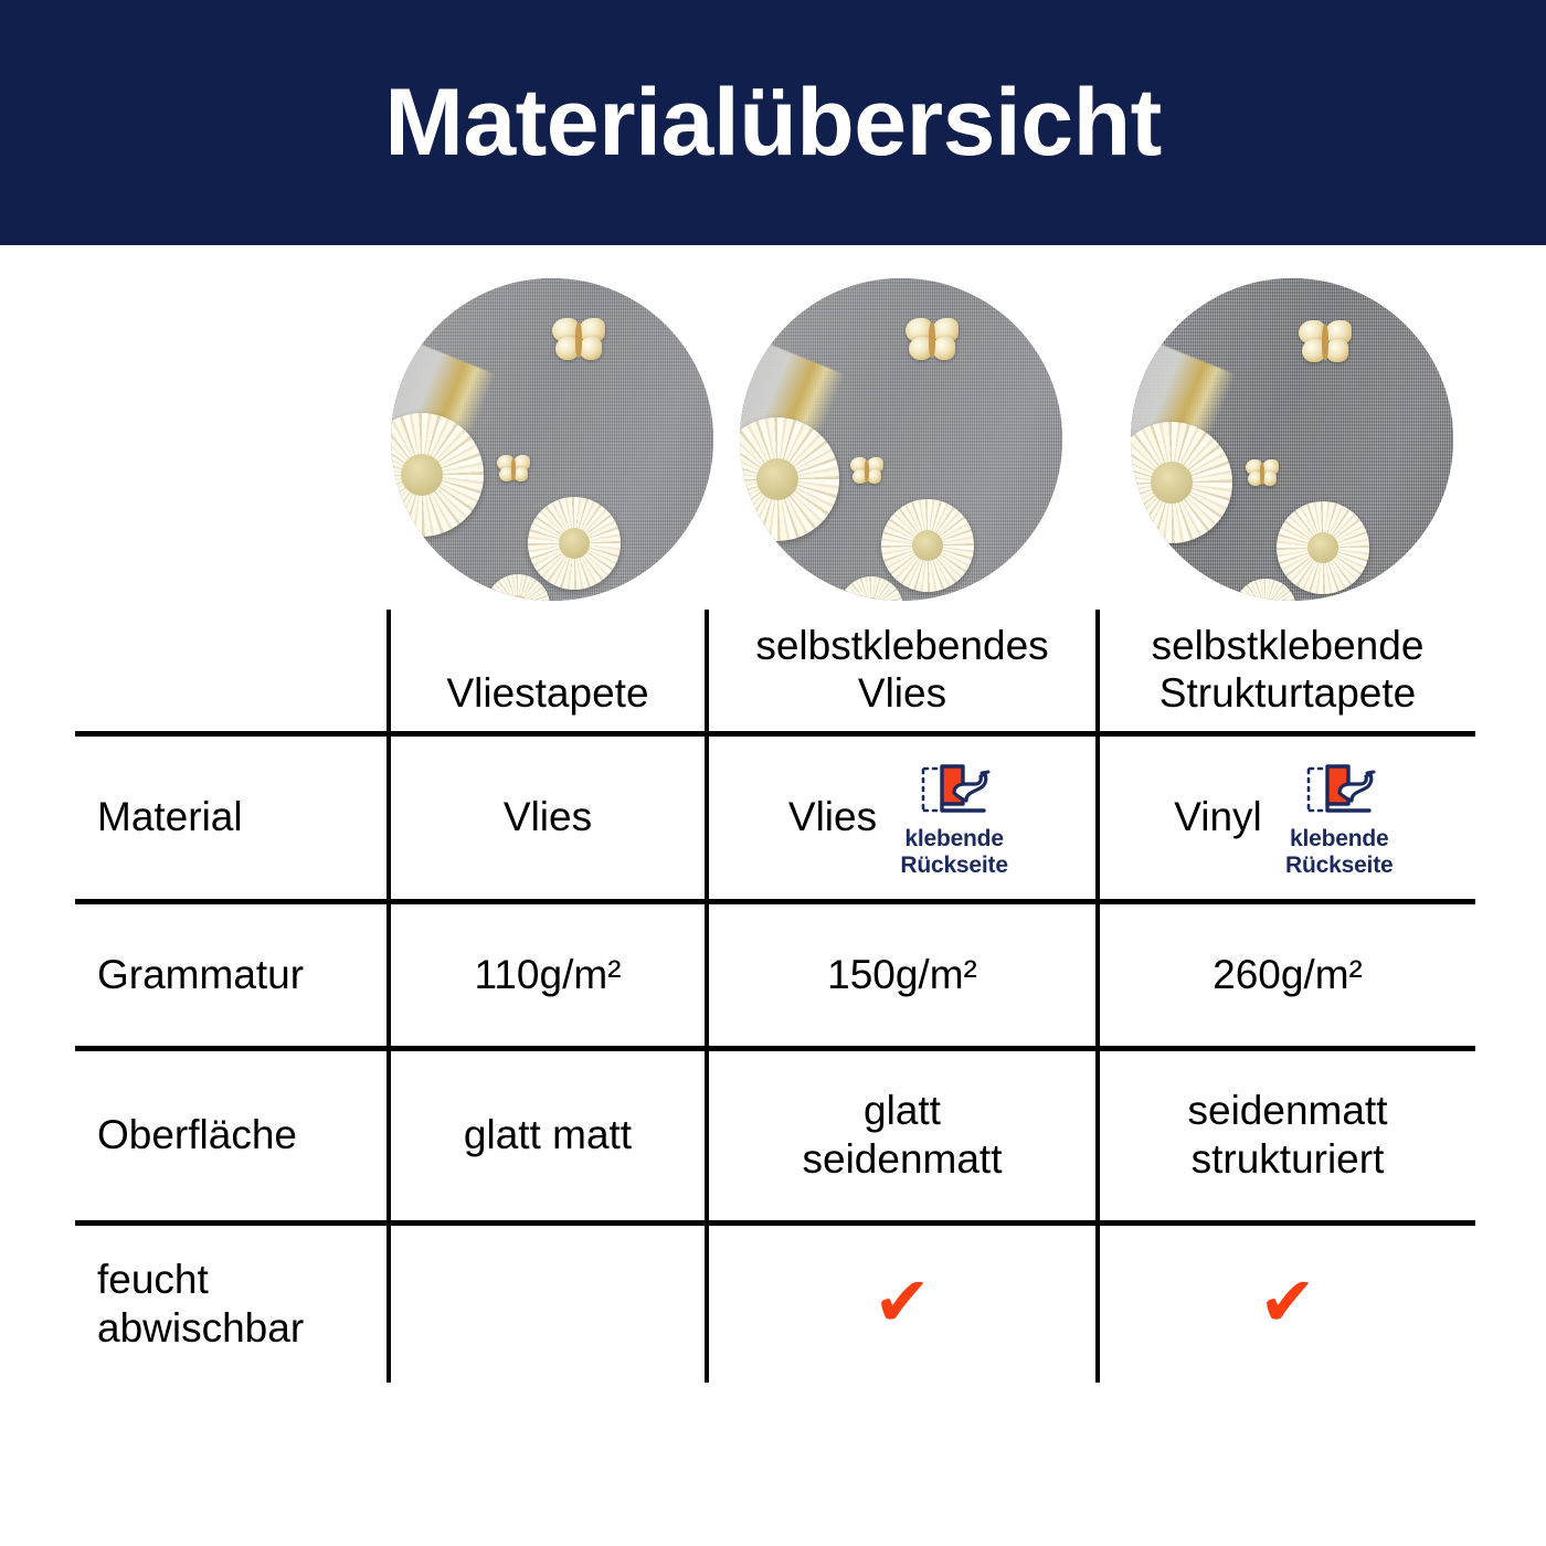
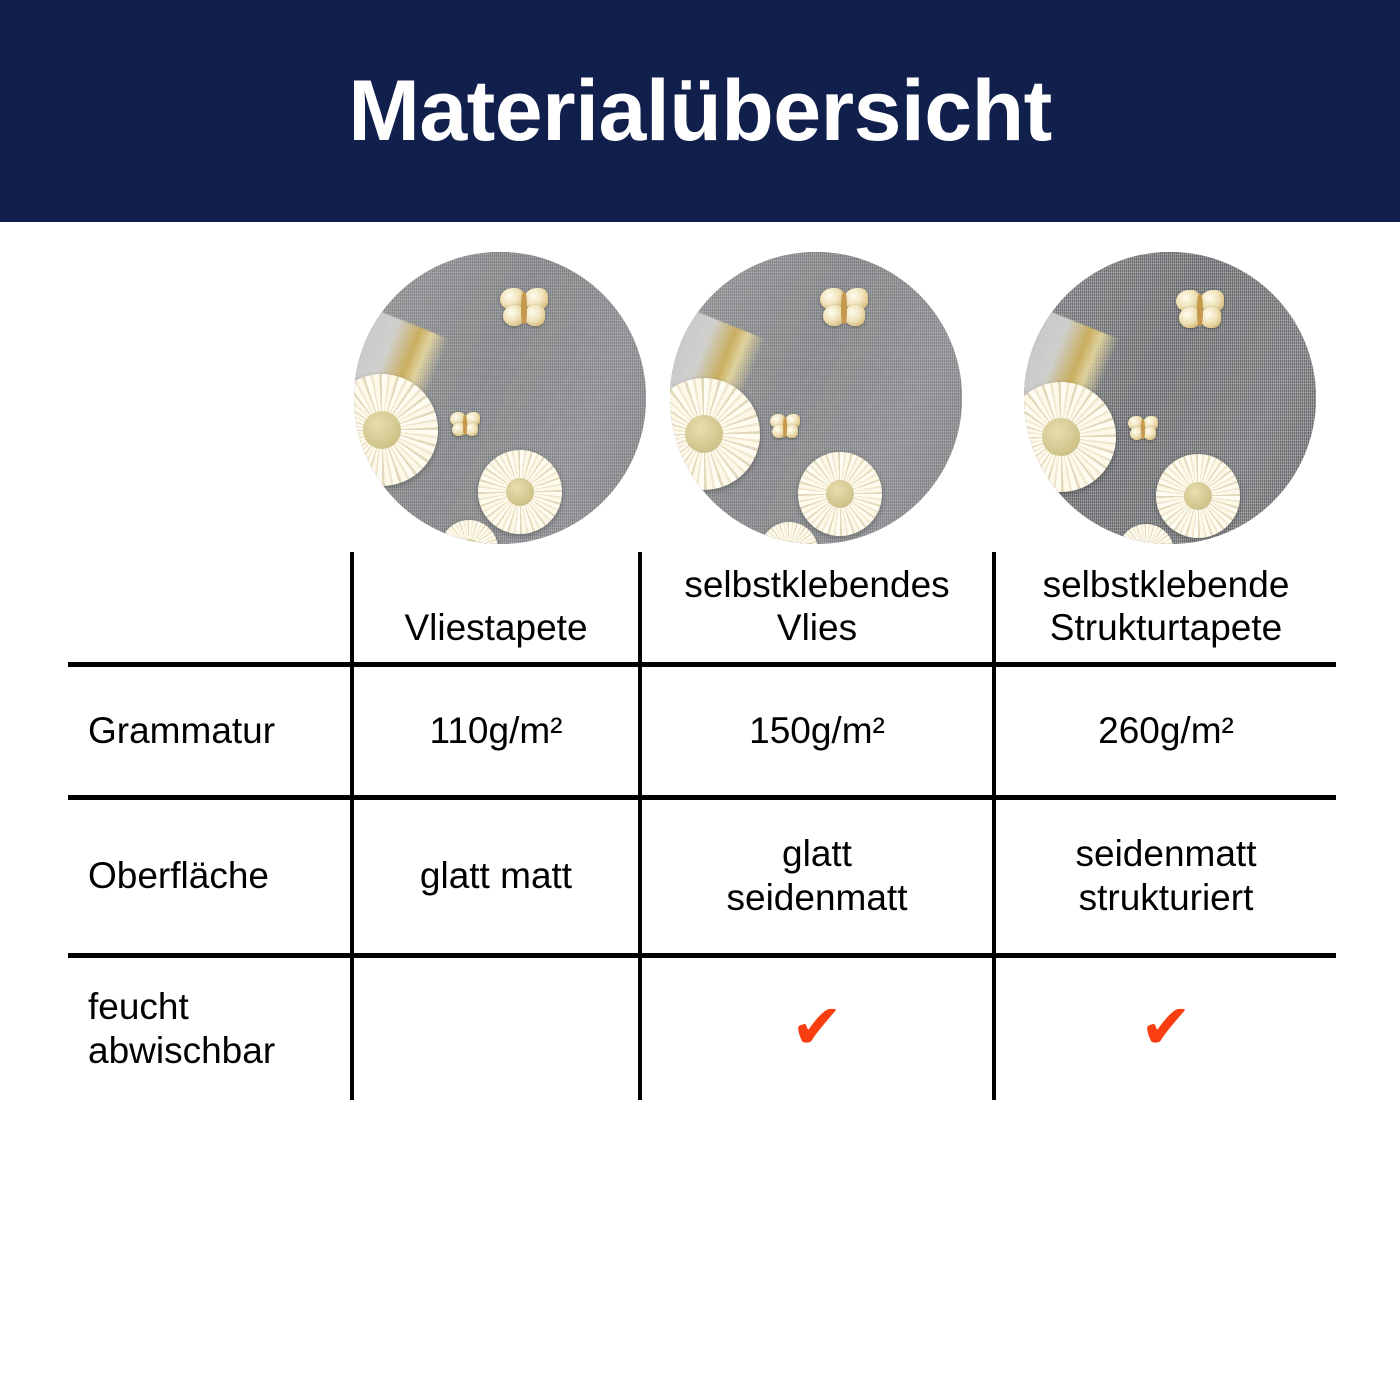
  Materialübersicht
  	Vliestapete	selbstklebendes Vlies	selbstklebende Strukturtapete
- Material	Vlies	Vlies klebende Rückseite	Vinyl klebende Rückseite
  Grammatur	110g/m²	150g/m²	260g/m²
  Oberfläche	glatt matt	glatt seidenmatt	seidenmatt strukturiert
  feucht abwischbar		✔	✔
